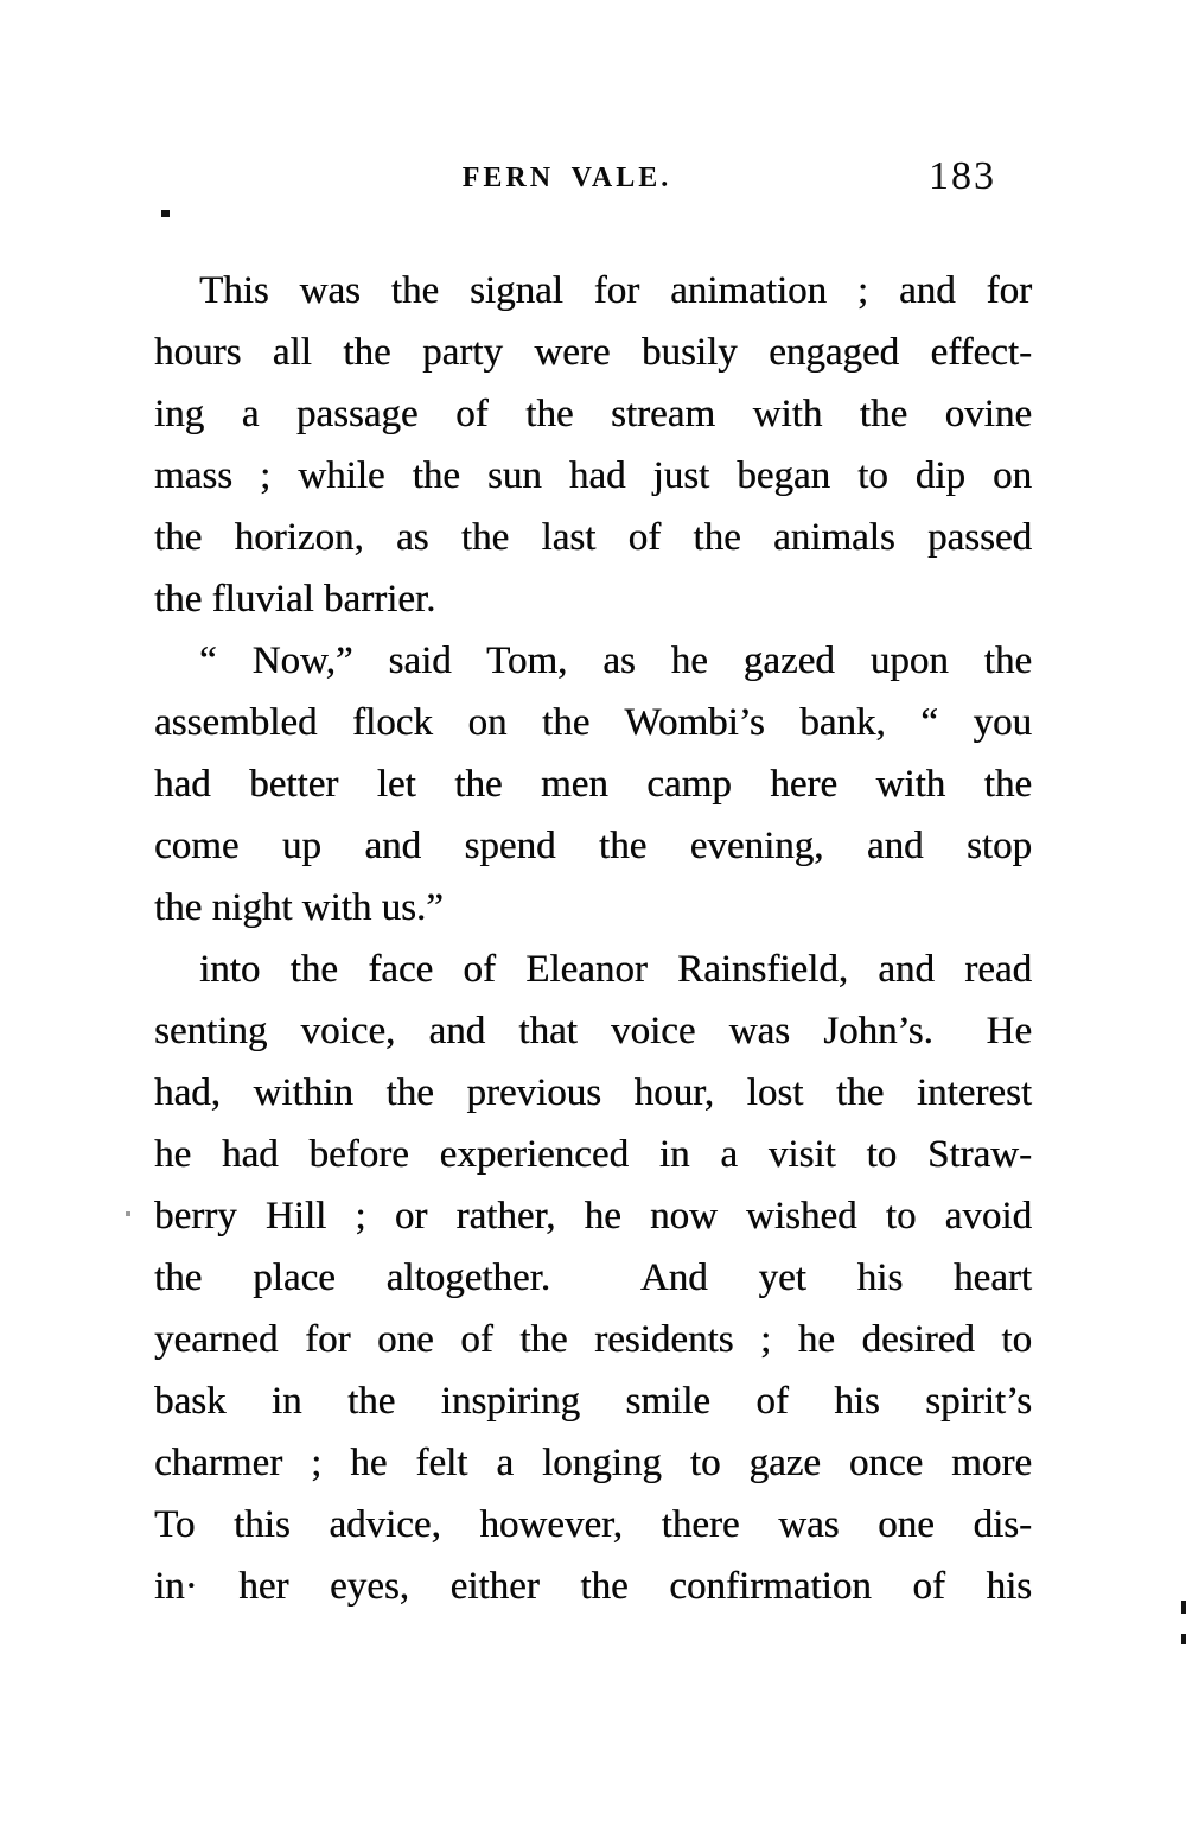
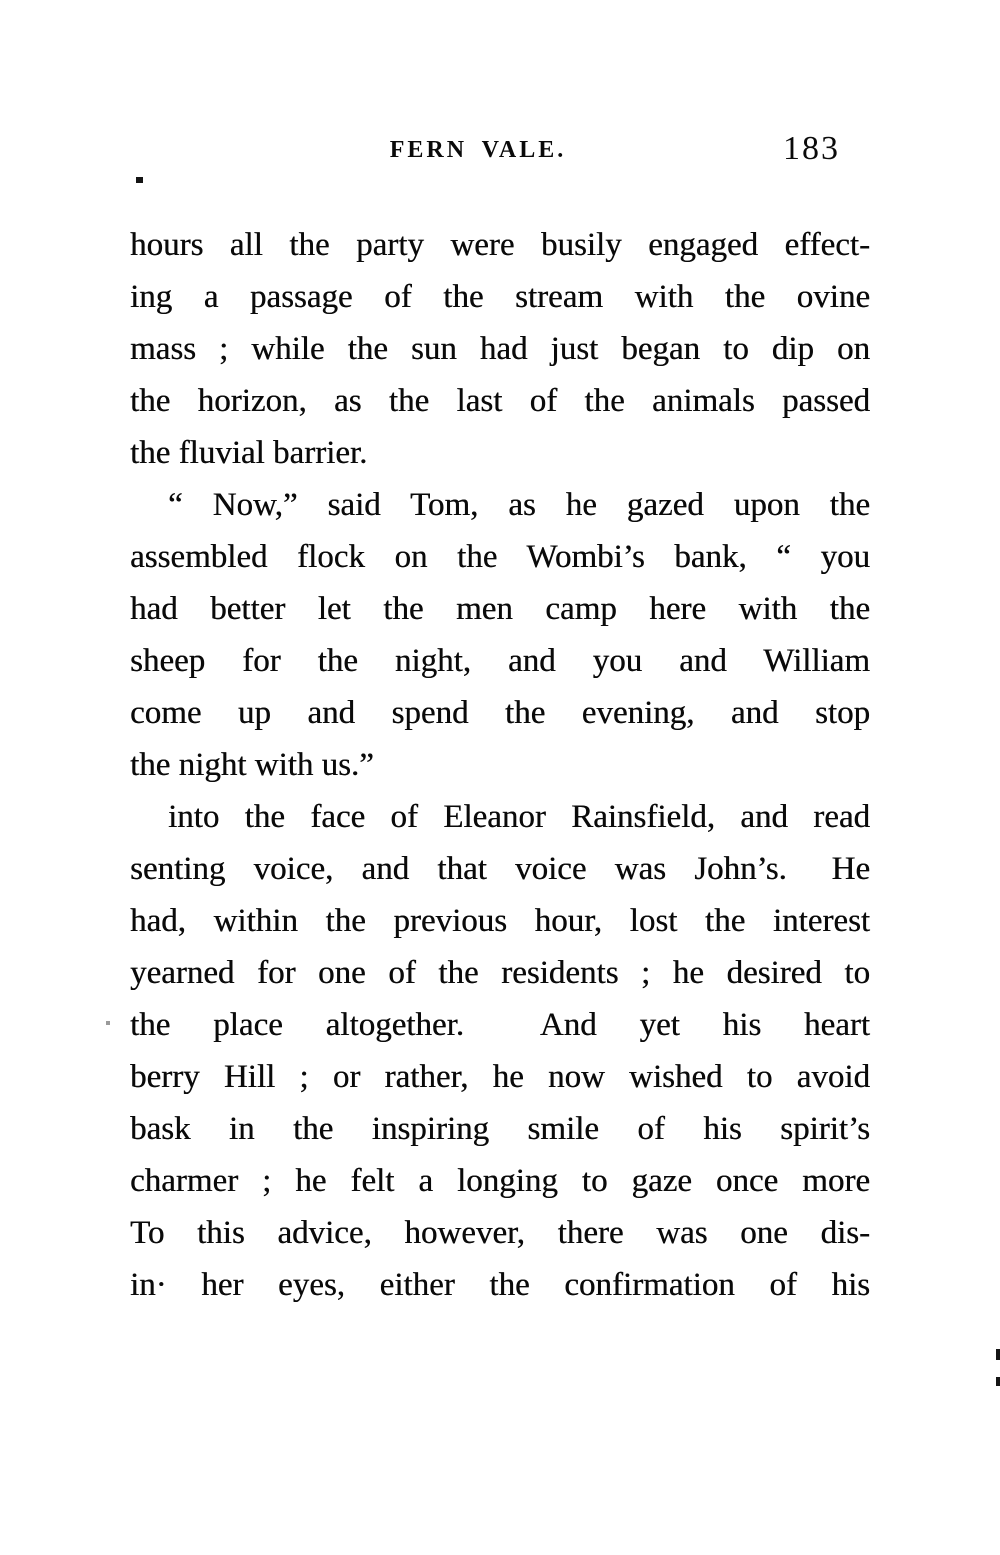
  FERN VALE.
  183
- This was the signal for animation ; and for
  hours all the party were busily engaged effect-
  ing a passage of the stream with the ovine
  mass ; while the sun had just began to dip on
  the horizon, as the last of the animals passed
  the fluvial barrier.
  “ Now,” said Tom, as he gazed upon the
  assembled flock on the Wombi’s bank, “ you
  had better let the men camp here with the
+ sheep for the night, and you and William
  come up and spend the evening, and stop
  the night with us.”
  into the face of Eleanor Rainsfield, and read
  senting voice, and that voice was John’s. He
  had, within the previous hour, lost the interest
- he had before experienced in a visit to Straw-
- berry Hill ; or rather, he now wished to avoid
+ yearned for one of the residents ; he desired to
  the place altogether. And yet his heart
- yearned for one of the residents ; he desired to
+ berry Hill ; or rather, he now wished to avoid
  bask in the inspiring smile of his spirit’s
  charmer ; he felt a longing to gaze once more
  To this advice, however, there was one dis-
  in· her eyes, either the confirmation of his
